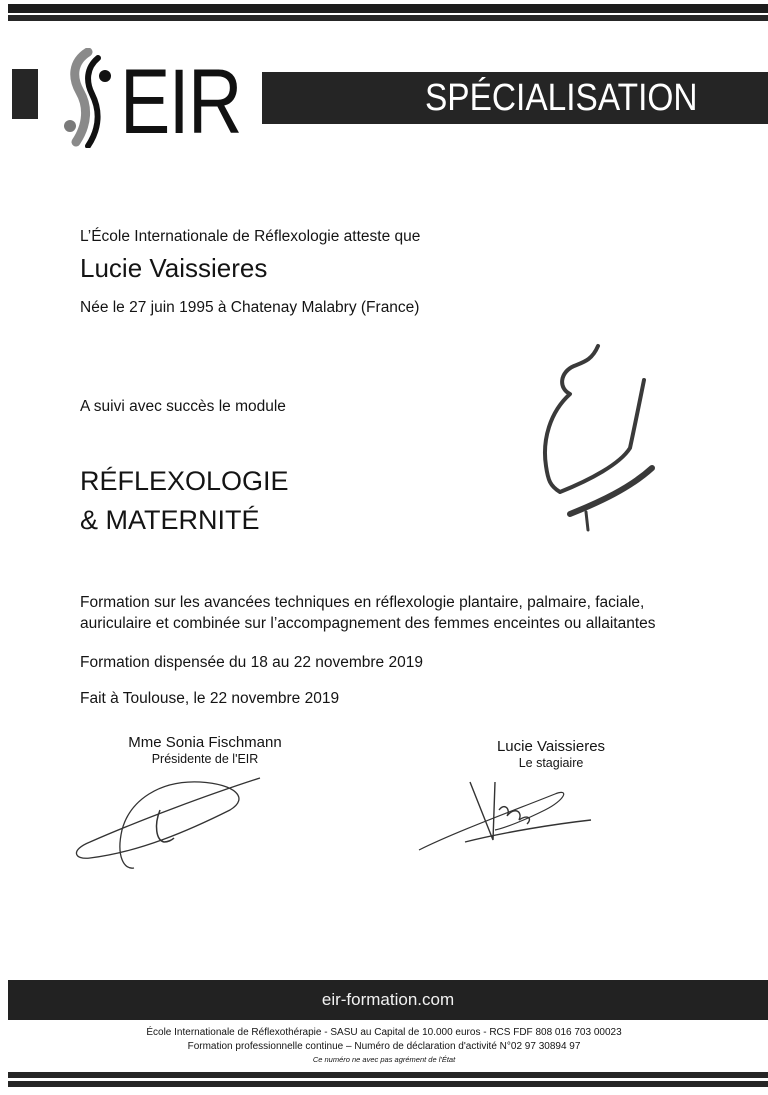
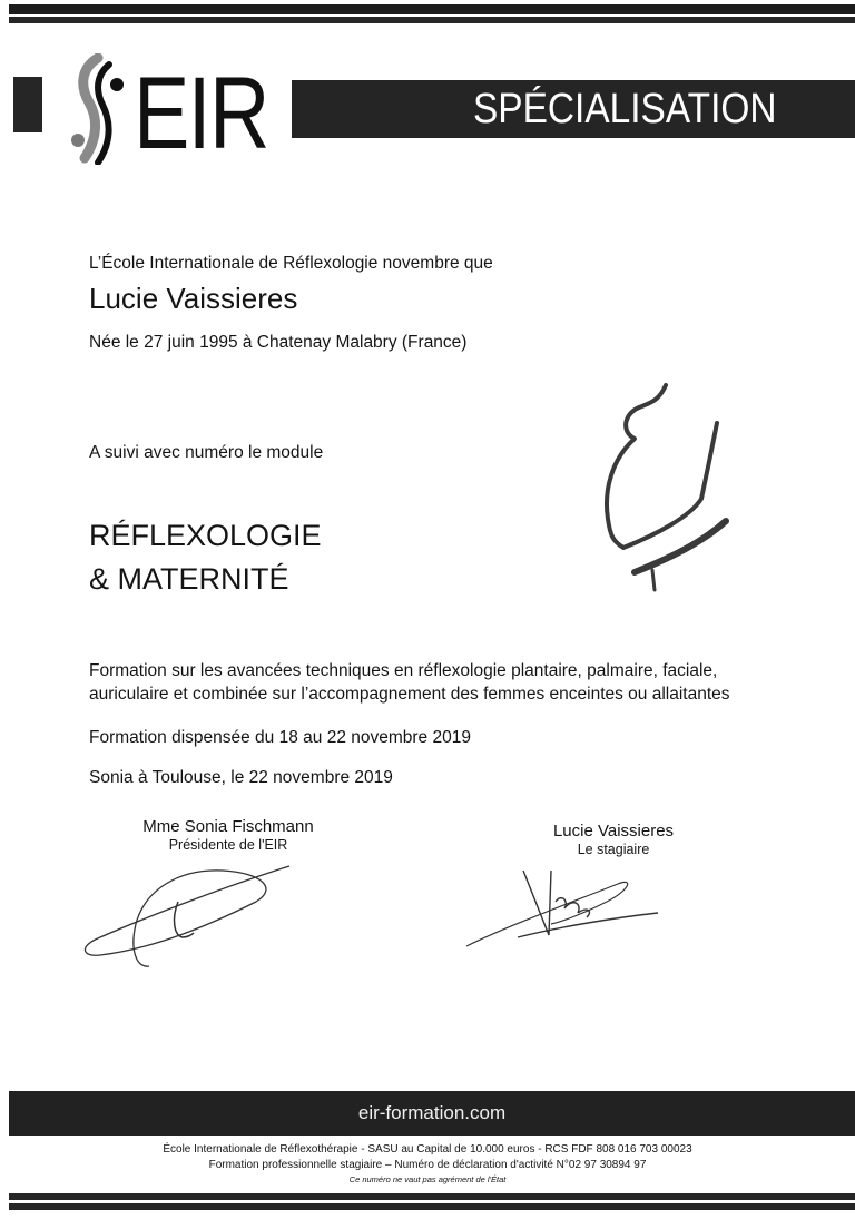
  EIR
  SPÉCIALISATION
- L’École Internationale de Réflexologie atteste que
+ L’École Internationale de Réflexologie novembre que
  Lucie Vaissieres
  Née le 27 juin 1995 à Chatenay Malabry (France)
- A suivi avec succès le module
+ A suivi avec numéro le module
  RÉFLEXOLOGIE
  & MATERNITÉ
  Formation sur les avancées techniques en réflexologie plantaire, palmaire, faciale, auriculaire et combinée sur l’accompagnement des femmes enceintes ou allaitantes
  Formation dispensée du 18 au 22 novembre 2019
- Fait à Toulouse, le 22 novembre 2019
+ Sonia à Toulouse, le 22 novembre 2019
  Mme Sonia Fischmann
  Présidente de l'EIR
  Lucie Vaissieres
  Le stagiaire
  eir-formation.com
  École Internationale de Réflexothérapie - SASU au Capital de 10.000 euros - RCS FDF 808 016 703 00023
- Formation professionnelle continue – Numéro de déclaration d'activité N°02 97 30894 97
+ Formation professionnelle stagiaire – Numéro de déclaration d'activité N°02 97 30894 97
- Ce numéro ne avec pas agrément de l'État
+ Ce numéro ne vaut pas agrément de l'État
